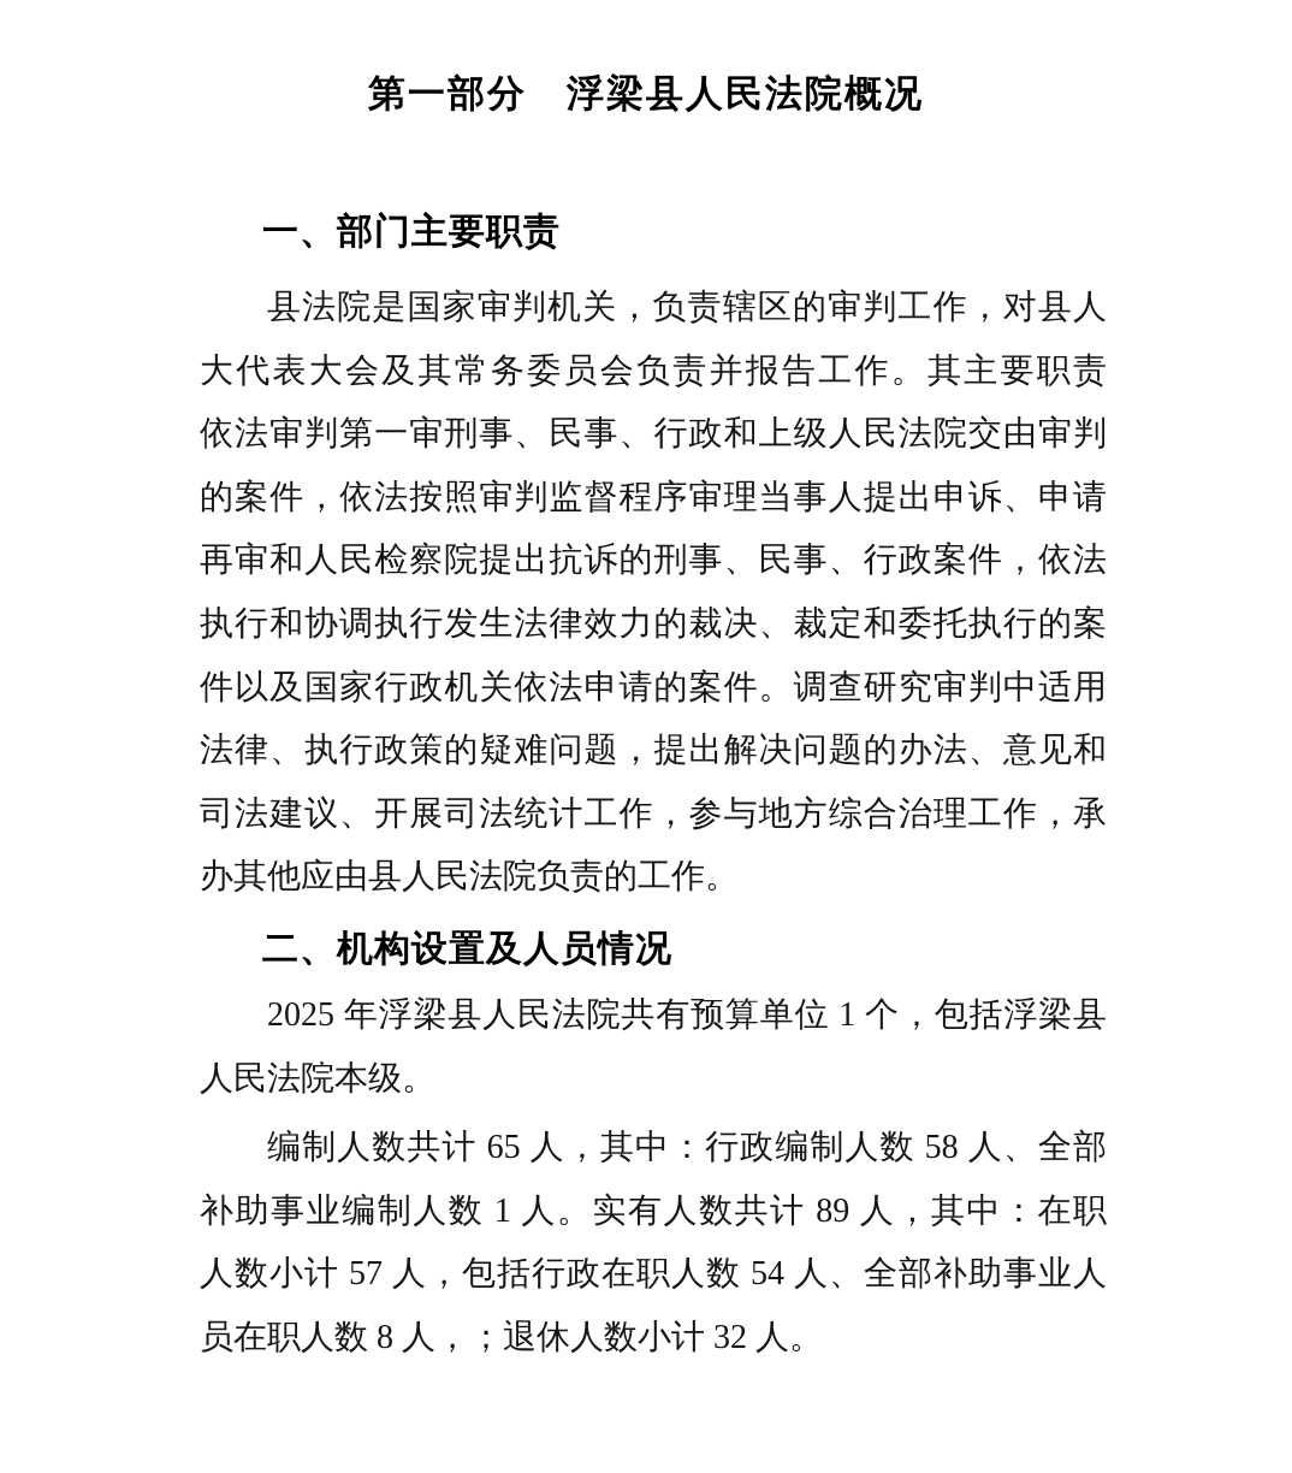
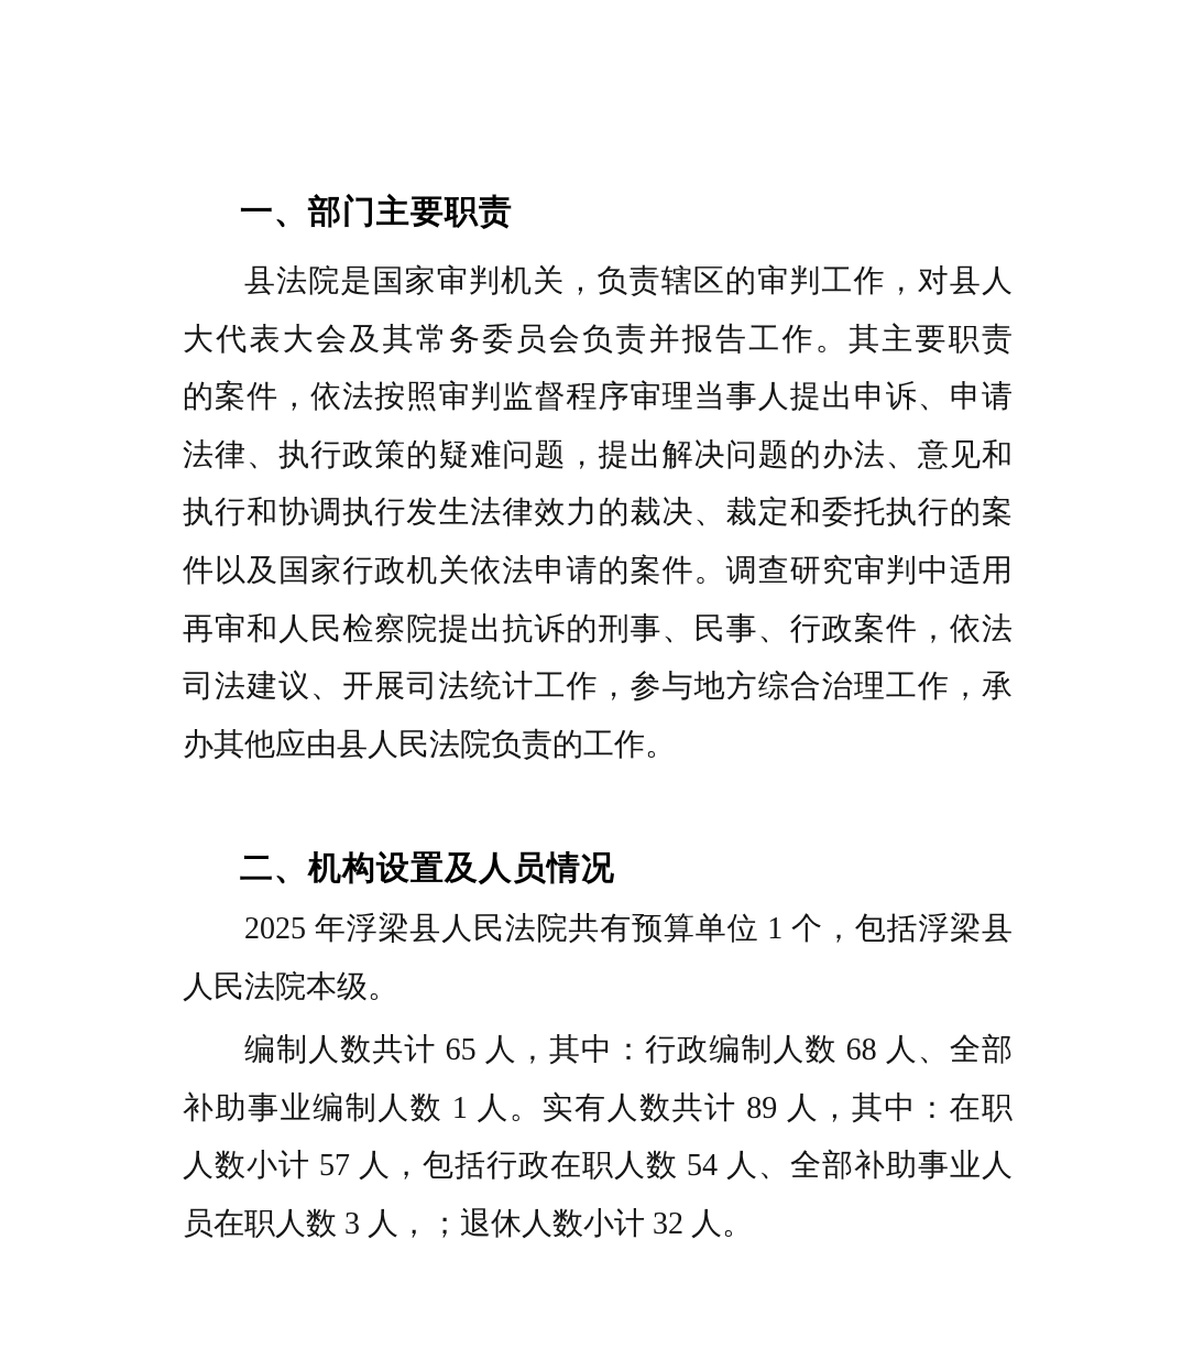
- 第一部分 浮梁县人民法院概况
  一、部门主要职责
  县法院是国家审判机关，负责辖区的审判工作，对县人
  大代表大会及其常务委员会负责并报告工作。其主要职责
- 依法审判第一审刑事、民事、行政和上级人民法院交由审判
  的案件，依法按照审判监督程序审理当事人提出申诉、申请
- 再审和人民检察院提出抗诉的刑事、民事、行政案件，依法
+ 法律、执行政策的疑难问题，提出解决问题的办法、意见和
  执行和协调执行发生法律效力的裁决、裁定和委托执行的案
  件以及国家行政机关依法申请的案件。调查研究审判中适用
- 法律、执行政策的疑难问题，提出解决问题的办法、意见和
+ 再审和人民检察院提出抗诉的刑事、民事、行政案件，依法
  司法建议、开展司法统计工作，参与地方综合治理工作，承
  办其他应由县人民法院负责的工作。
  二、机构设置及人员情况
  2025 年浮梁县人民法院共有预算单位 1 个，包括浮梁县
  人民法院本级。
- 编制人数共计 65 人，其中：行政编制人数 58 人、全部
+ 编制人数共计 65 人，其中：行政编制人数 68 人、全部
  补助事业编制人数 1 人。实有人数共计 89 人，其中：在职
  人数小计 57 人，包括行政在职人数 54 人、全部补助事业人
- 员在职人数 8 人，；退休人数小计 32 人。
+ 员在职人数 3 人，；退休人数小计 32 人。
